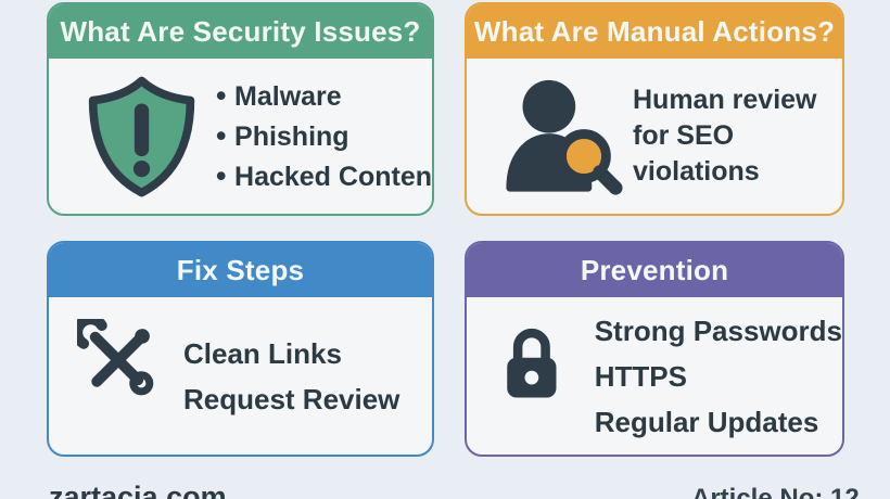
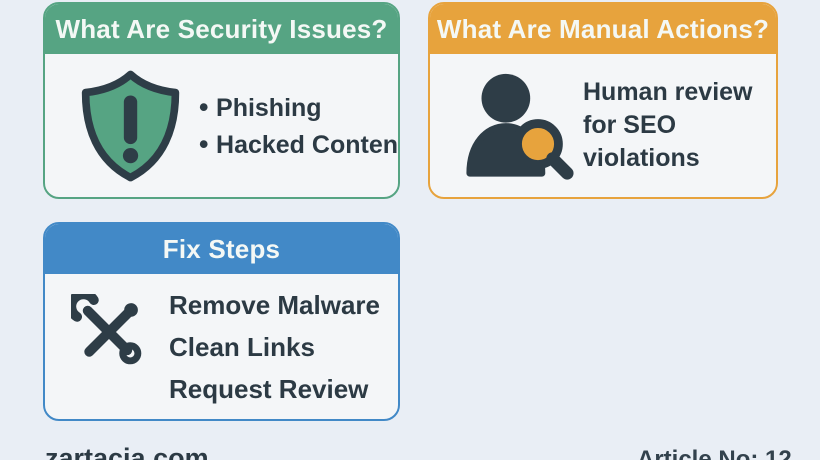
  What Are Security Issues?
- Malware
  Phishing
  Hacked Conten
  What Are Manual Actions?
  Human review
  for SEO
  violations
  Fix Steps
+ Remove Malware
  Clean Links
  Request Review
- Prevention
- Strong Passwords
- HTTPS
- Regular Updates
  zartacia.com
